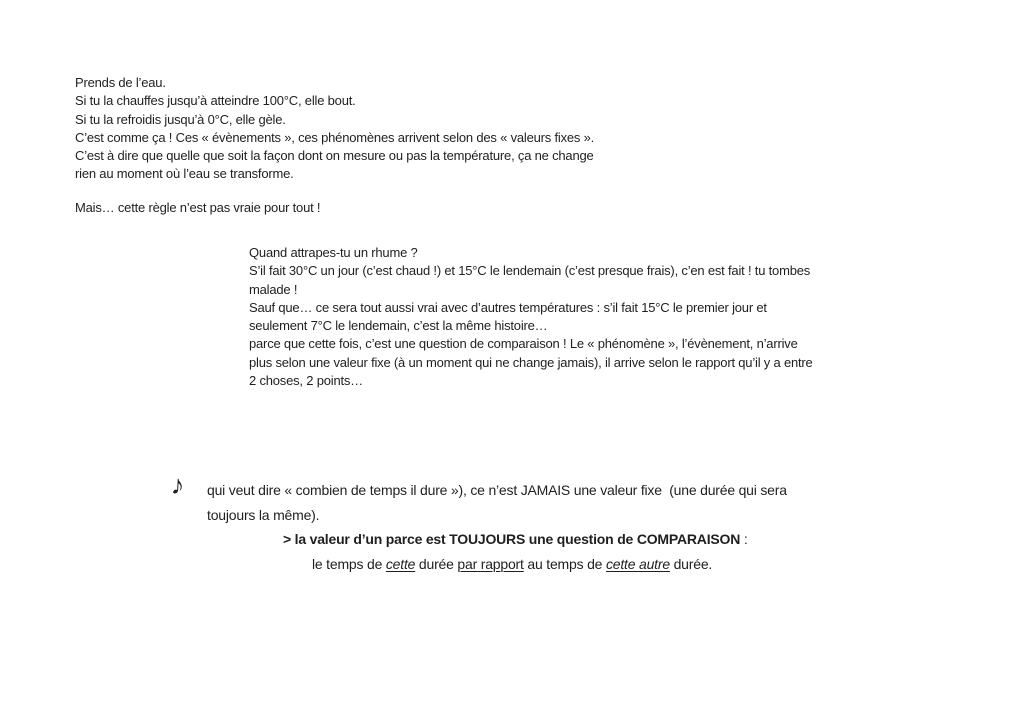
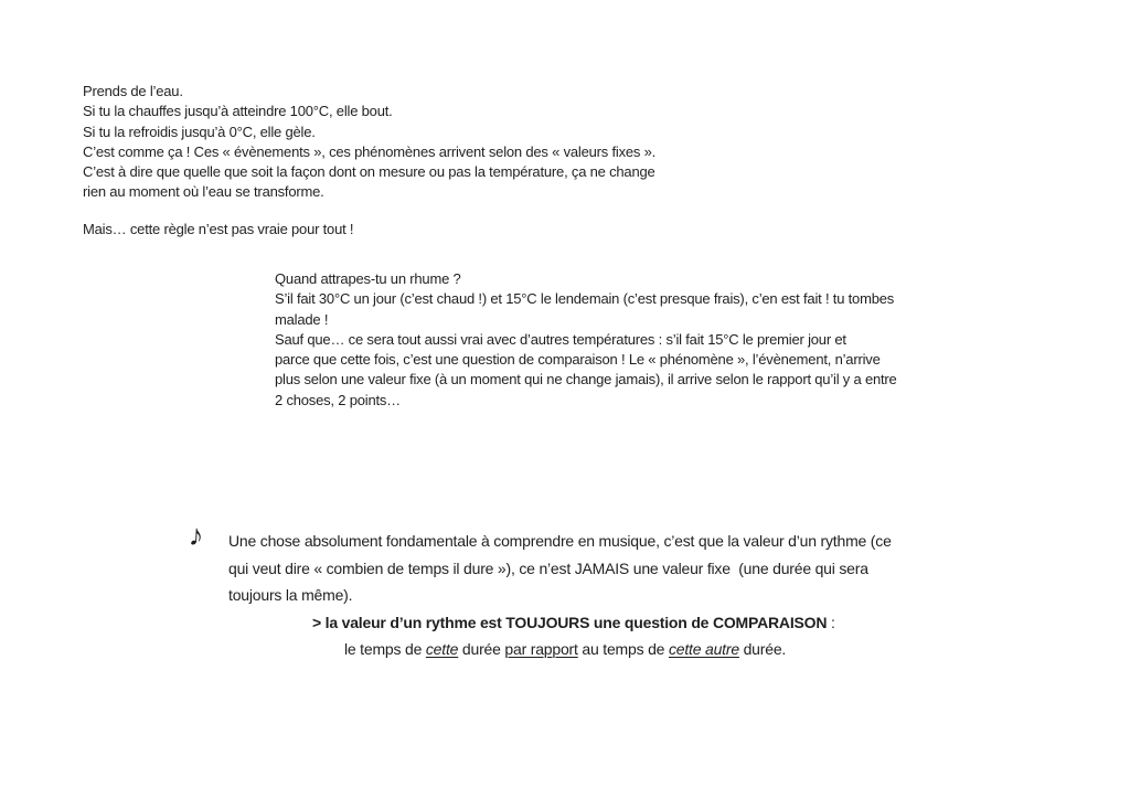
  Prends de l’eau.
  Si tu la chauffes jusqu’à atteindre 100°C, elle bout.
  Si tu la refroidis jusqu’à 0°C, elle gèle.
  C’est comme ça ! Ces « évènements », ces phénomènes arrivent selon des « valeurs fixes ».
  C’est à dire que quelle que soit la façon dont on mesure ou pas la température, ça ne change
  rien au moment où l’eau se transforme.
  Mais… cette règle n’est pas vraie pour tout !
  Quand attrapes-tu un rhume ?
  S’il fait 30°C un jour (c’est chaud !) et 15°C le lendemain (c’est presque frais), c’en est fait ! tu tombes
  malade !
  Sauf que… ce sera tout aussi vrai avec d’autres températures : s’il fait 15°C le premier jour et
- seulement 7°C le lendemain, c’est la même histoire…
  parce que cette fois, c’est une question de comparaison ! Le « phénomène », l’évènement, n’arrive
  plus selon une valeur fixe (à un moment qui ne change jamais), il arrive selon le rapport qu’il y a entre
  2 choses, 2 points…
+ Une chose absolument fondamentale à comprendre en musique, c’est que la valeur d’un rythme (ce
  qui veut dire « combien de temps il dure »), ce n’est JAMAIS une valeur fixe (une durée qui sera
  toujours la même).
- > la valeur d’un parce est TOUJOURS une question de COMPARAISON :
+ > la valeur d’un rythme est TOUJOURS une question de COMPARAISON :
  le temps de cette durée par rapport au temps de cette autre durée.
